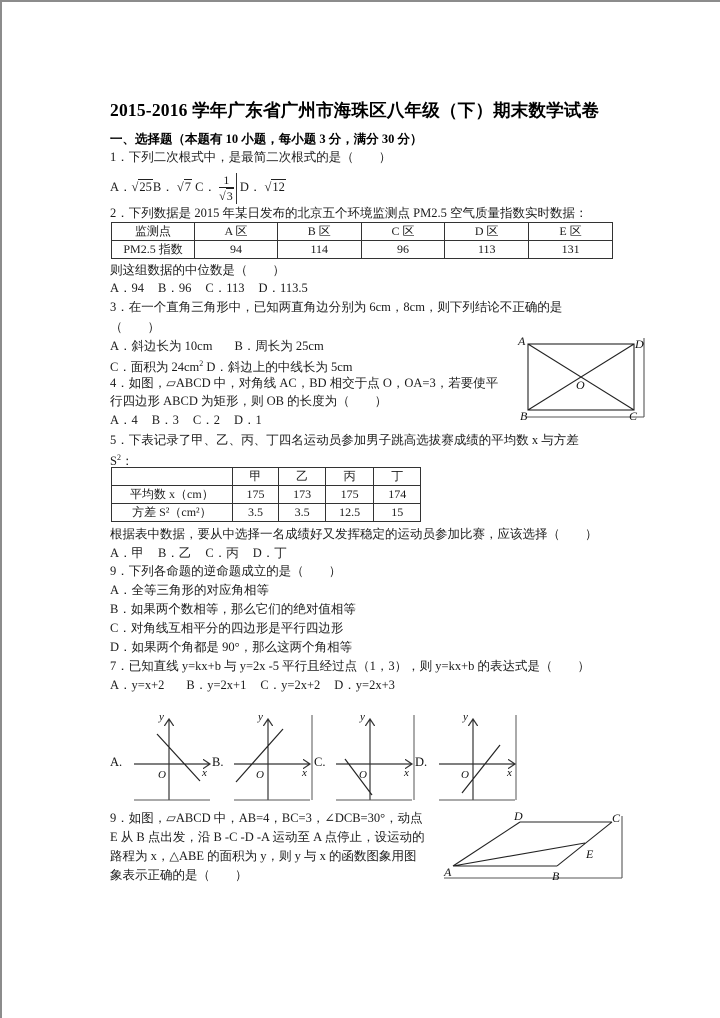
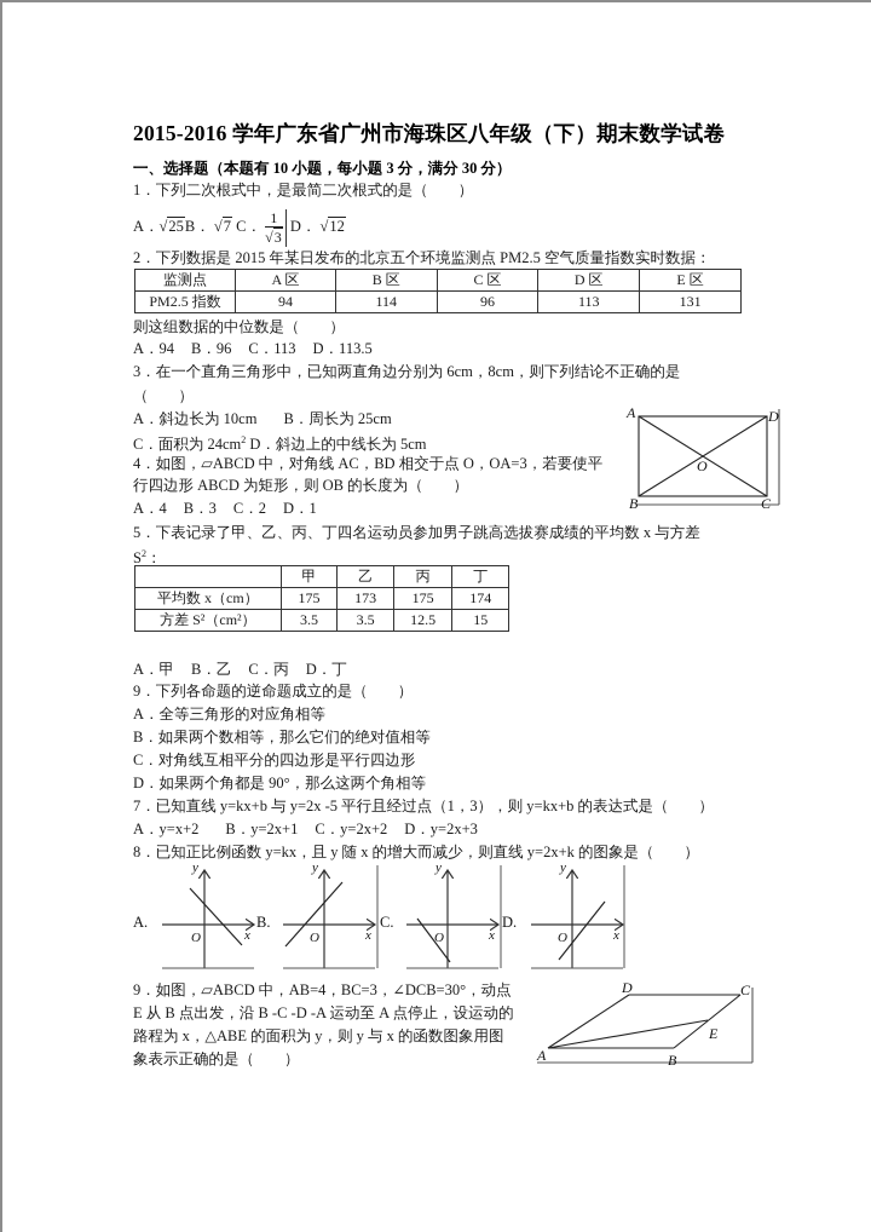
  2015-2016 学年广东省广州市海珠区八年级（下）期末数学试卷
  一、选择题（本题有 10 小题，每小题 3 分，满分 30 分）
  1．下列二次根式中，是最简二次根式的是（ ）
  A．√25B． √7 C．
  1
  √3
  D． √12
  2．下列数据是 2015 年某日发布的北京五个环境监测点 PM2.5 空气质量指数实时数据：
  监测点	A 区	B 区	C 区	D 区	E 区
  PM2.5 指数	94	114	96	113	131
  则这组数据的中位数是（ ）
  A．94 B．96 C．113 D．113.5
  3．在一个直角三角形中，已知两直角边分别为 6cm，8cm，则下列结论不正确的是
  （ ）
  A．斜边长为 10cm B．周长为 25cm
  C．面积为 24cm2 D．斜边上的中线长为 5cm
  4．如图，▱ABCD 中，对角线 AC，BD 相交于点 O，OA=3，若要使平
  行四边形 ABCD 为矩形，则 OB 的长度为（ ）
  A．4 B．3 C．2 D．1
  A
  D
  O
  B
  C
  5．下表记录了甲、乙、丙、丁四名运动员参加男子跳高选拔赛成绩的平均数 x 与方差
  S2：
  	甲	乙	丙	丁
  平均数 x（cm）	175	173	175	174
  方差 S²（cm²）	3.5	3.5	12.5	15
- 根据表中数据，要从中选择一名成绩好又发挥稳定的运动员参加比赛，应该选择（ ）
  A．甲 B．乙 C．丙 D．丁
  9．下列各命题的逆命题成立的是（ ）
  A．全等三角形的对应角相等
  B．如果两个数相等，那么它们的绝对值相等
  C．对角线互相平分的四边形是平行四边形
  D．如果两个角都是 90°，那么这两个角相等
  7．已知直线 y=kx+b 与 y=2x -5 平行且经过点（1，3），则 y=kx+b 的表达式是（ ）
  A．y=x+2 B．y=2x+1 C．y=2x+2 D．y=2x+3
+ 8．已知正比例函数 y=kx，且 y 随 x 的增大而减少，则直线 y=2x+k 的图象是（ ）
  A.
  y
  x
  O
  B.
  y
  x
  O
  C.
  y
  x
  O
  D.
  y
  x
  O
  9．如图，▱ABCD 中，AB=4，BC=3，∠DCB=30°，动点
  E 从 B 点出发，沿 B -C -D -A 运动至 A 点停止，设运动的
  路程为 x，△ABE 的面积为 y，则 y 与 x 的函数图象用图
  象表示正确的是（ ）
  A
  D
  C
  E
  B
